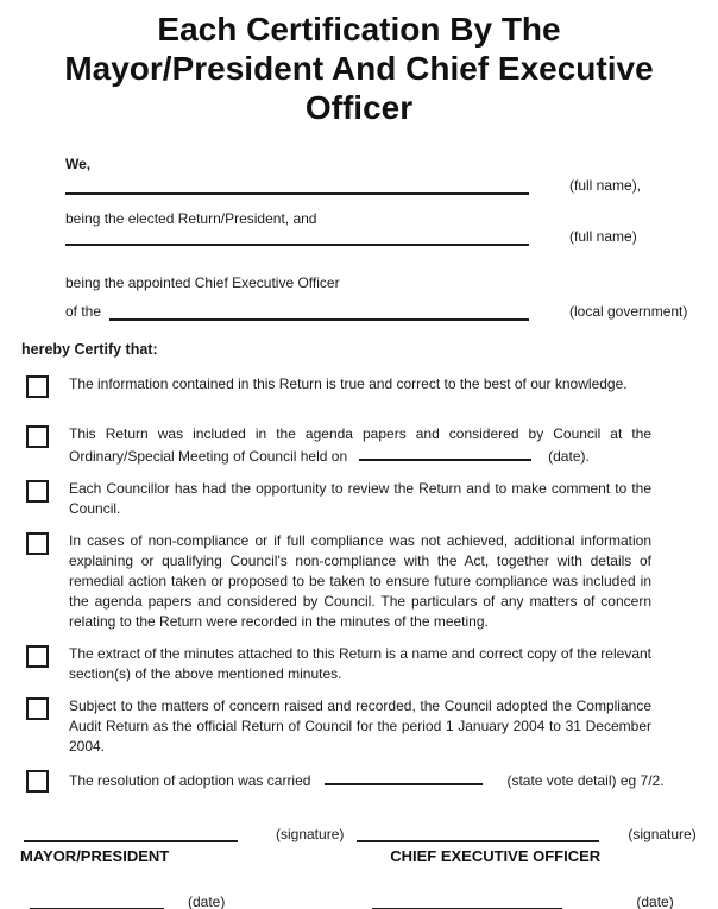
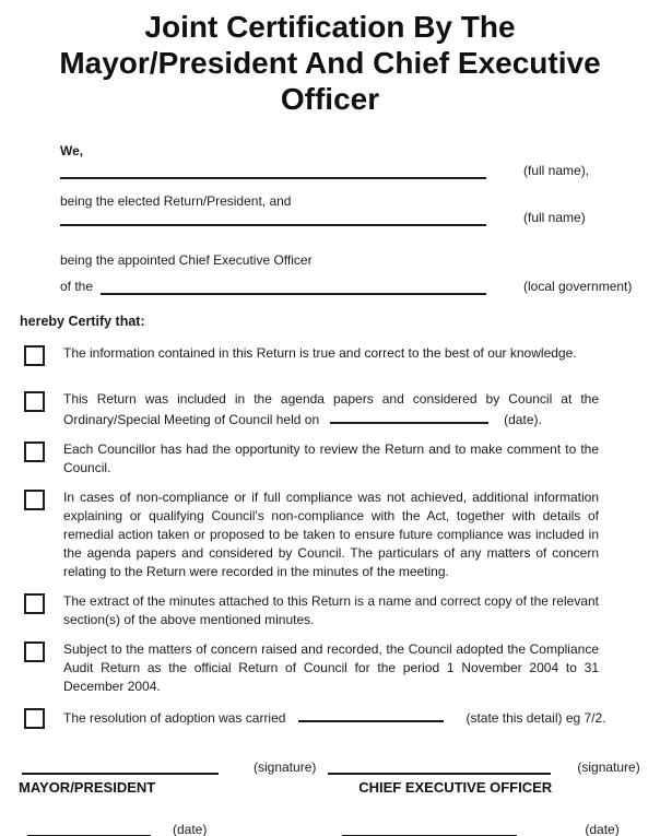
- Each Certification By The Mayor/President And Chief Executive Officer
+ Joint Certification By The Mayor/President And Chief Executive Officer
  We,
  (full name),
  being the elected Return/President, and
  (full name)
  being the appointed Chief Executive Officer
  of the
  (local government)
  hereby Certify that:
  The information contained in this Return is true and correct to the best of our knowledge.
  This Return was included in the agenda papers and considered by Council at the Ordinary/Special Meeting of Council held on (date).
  Each Councillor has had the opportunity to review the Return and to make comment to the Council.
  In cases of non-compliance or if full compliance was not achieved, additional information explaining or qualifying Council's non-compliance with the Act, together with details of remedial action taken or proposed to be taken to ensure future compliance was included in the agenda papers and considered by Council. The particulars of any matters of concern relating to the Return were recorded in the minutes of the meeting.
  The extract of the minutes attached to this Return is a name and correct copy of the relevant section(s) of the above mentioned minutes.
- Subject to the matters of concern raised and recorded, the Council adopted the Compliance Audit Return as the official Return of Council for the period 1 January 2004 to 31 December 2004.
+ Subject to the matters of concern raised and recorded, the Council adopted the Compliance Audit Return as the official Return of Council for the period 1 November 2004 to 31 December 2004.
- The resolution of adoption was carried (state vote detail) eg 7/2.
+ The resolution of adoption was carried (state this detail) eg 7/2.
  (signature)
  (signature)
  MAYOR/PRESIDENT
  CHIEF EXECUTIVE OFFICER
  (date)
  (date)
